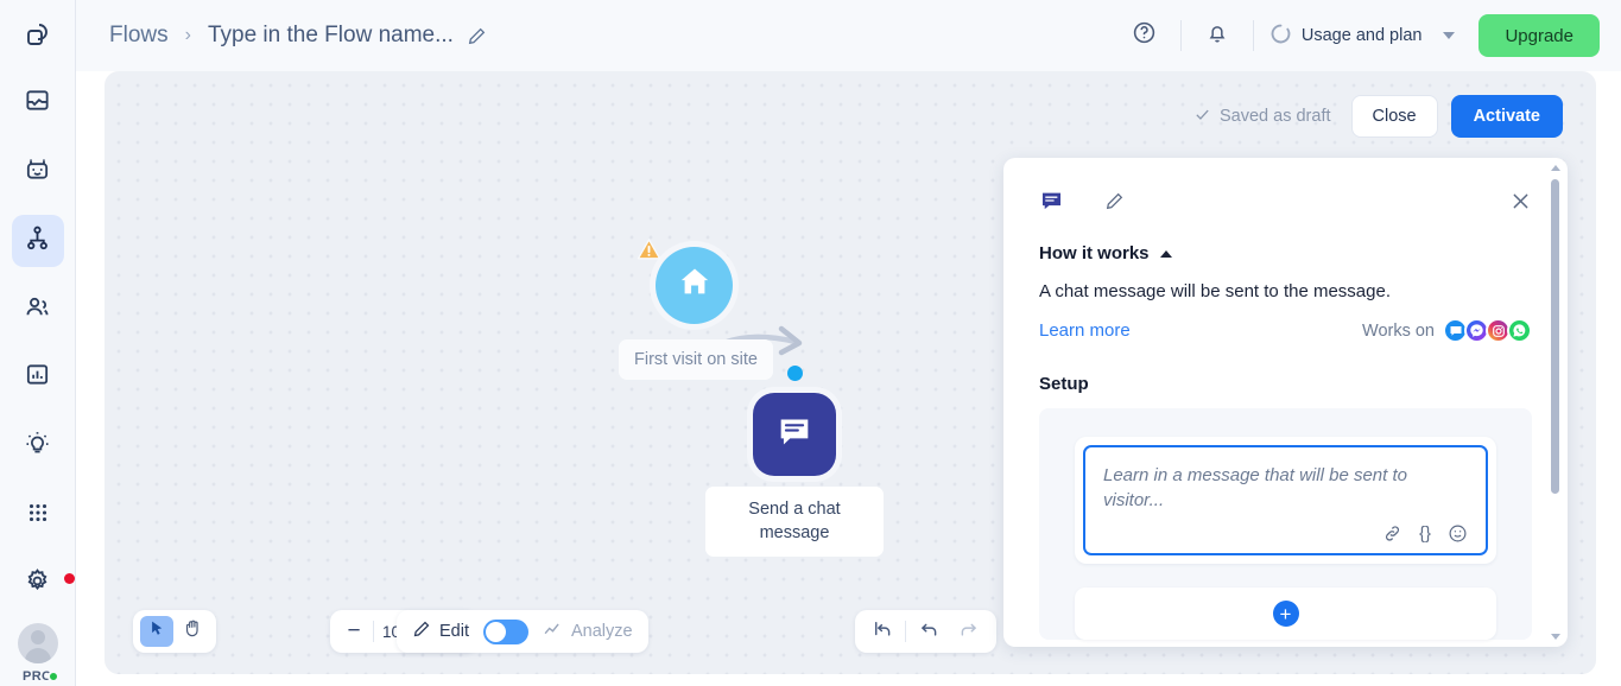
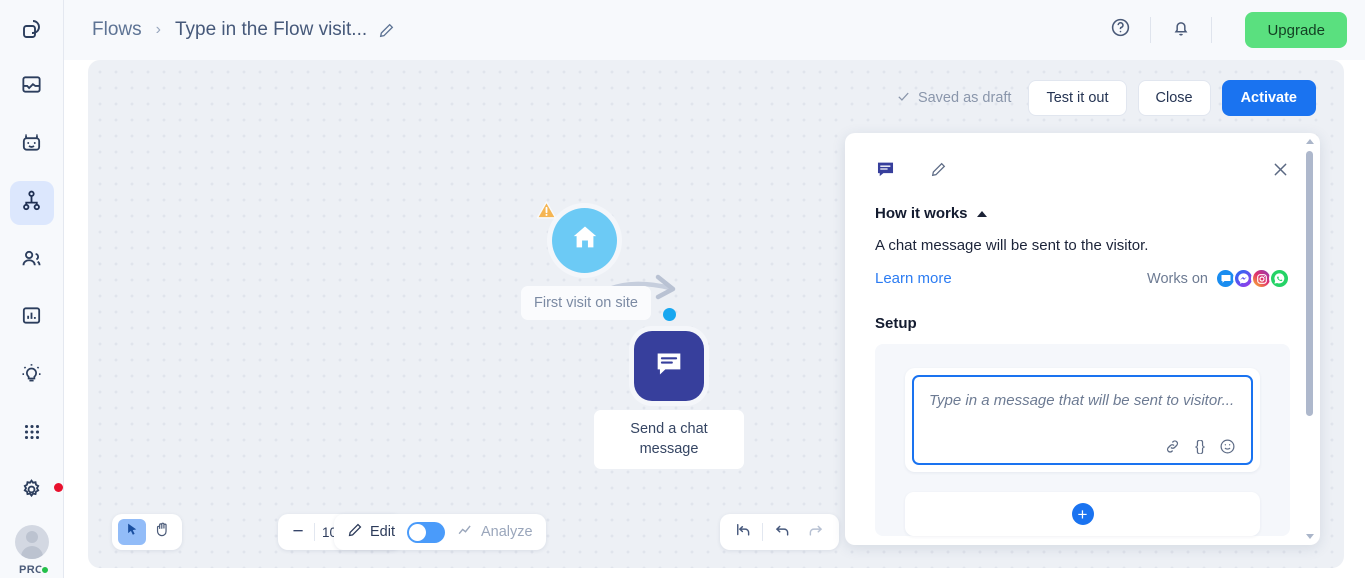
  Flows
  ›
- Type in the Flow name...
+ Type in the Flow visit...
- Usage and plan
  Upgrade
  Saved as draft
+ Test it out
  Close
  Activate
  First visit on site
  Send a chat message
  −
  Edit
  Analyze
  How it works
- A chat message will be sent to the message.
+ A chat message will be sent to the visitor.
  Learn more
  Works on
  Setup
- Learn in a message that will be sent to visitor...
+ Type in a message that will be sent to visitor...
  {}
  +
